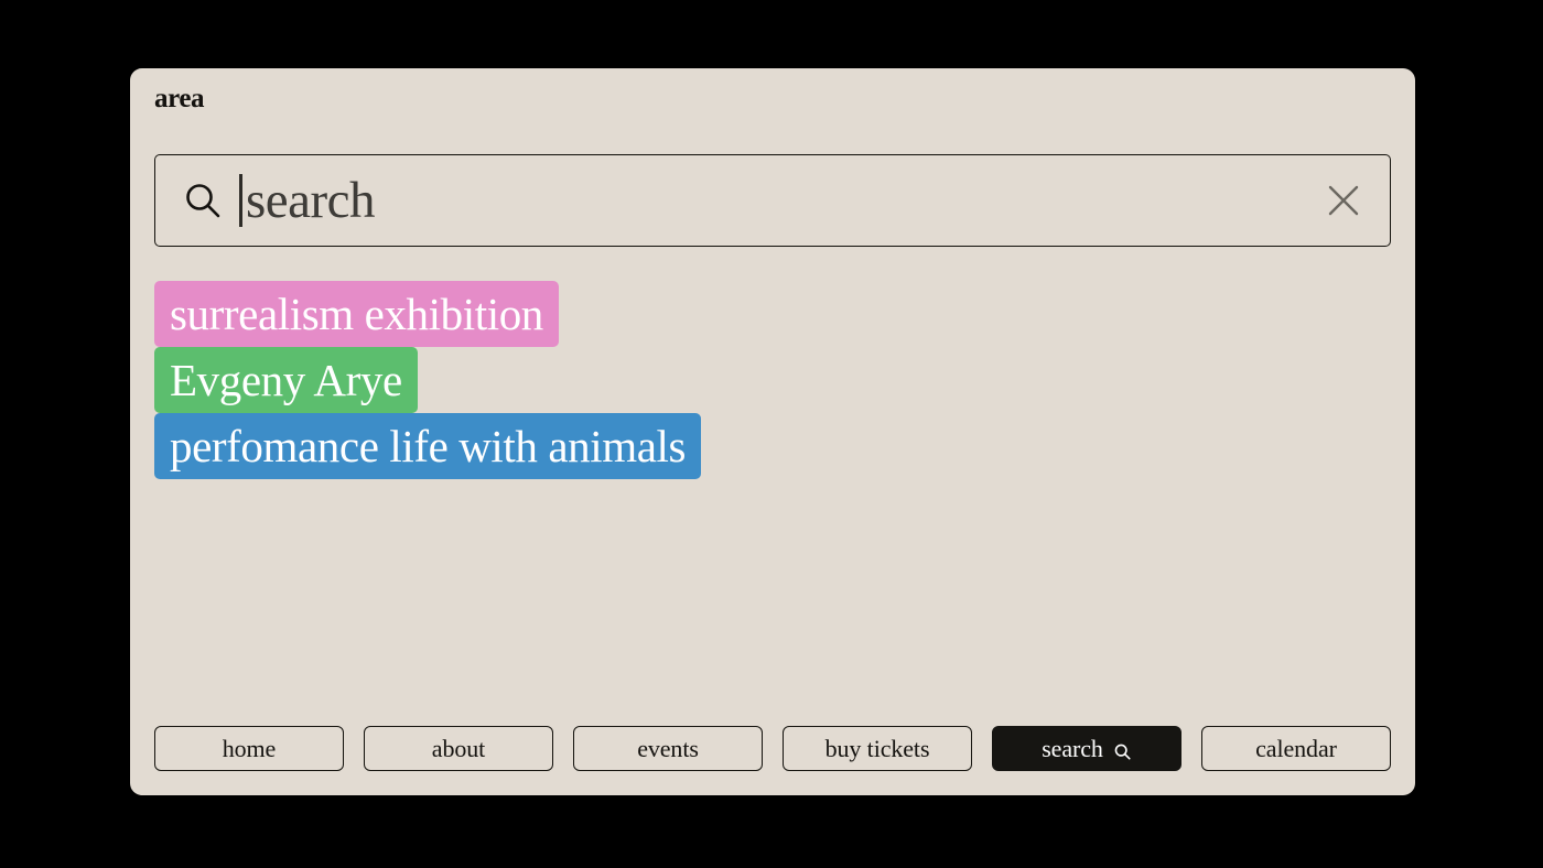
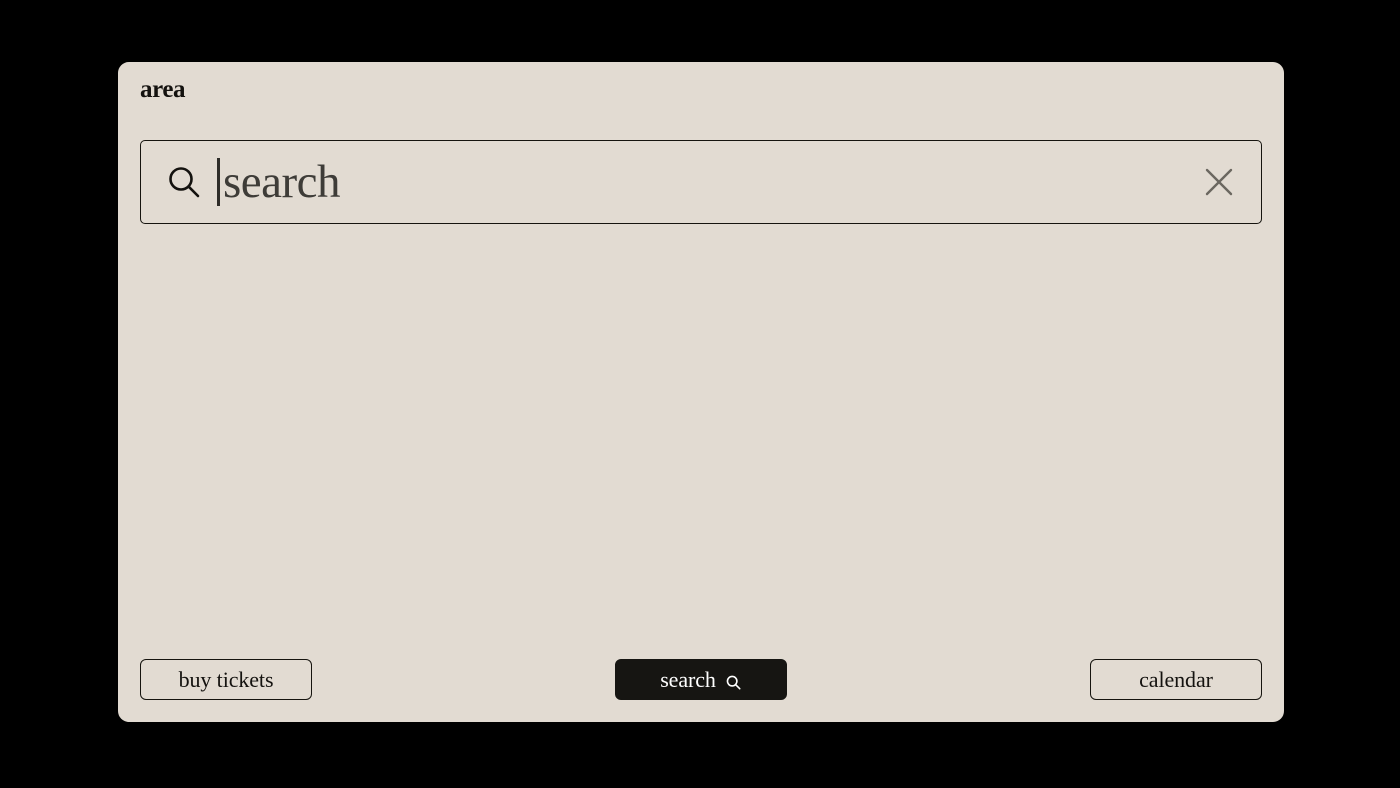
  area
  search
- surrealism exhibition
- Evgeny Arye
- perfomance life with animals
- home
- about
- events
  buy tickets
  search
  calendar
